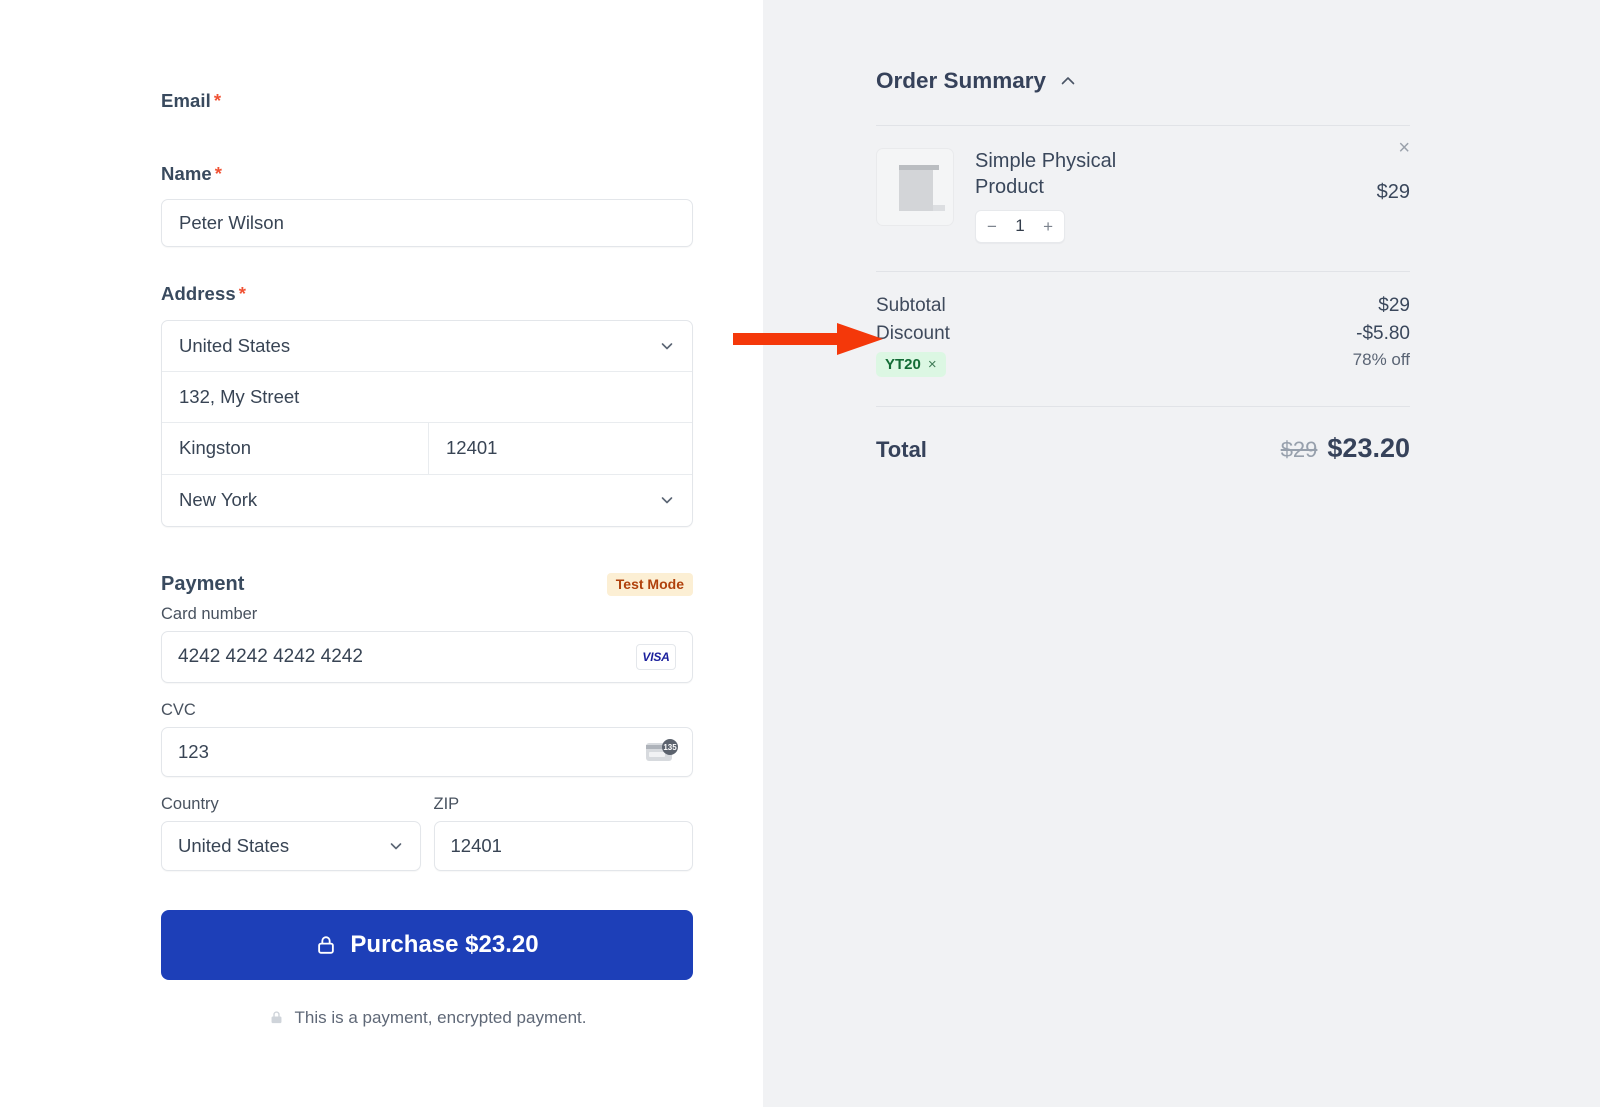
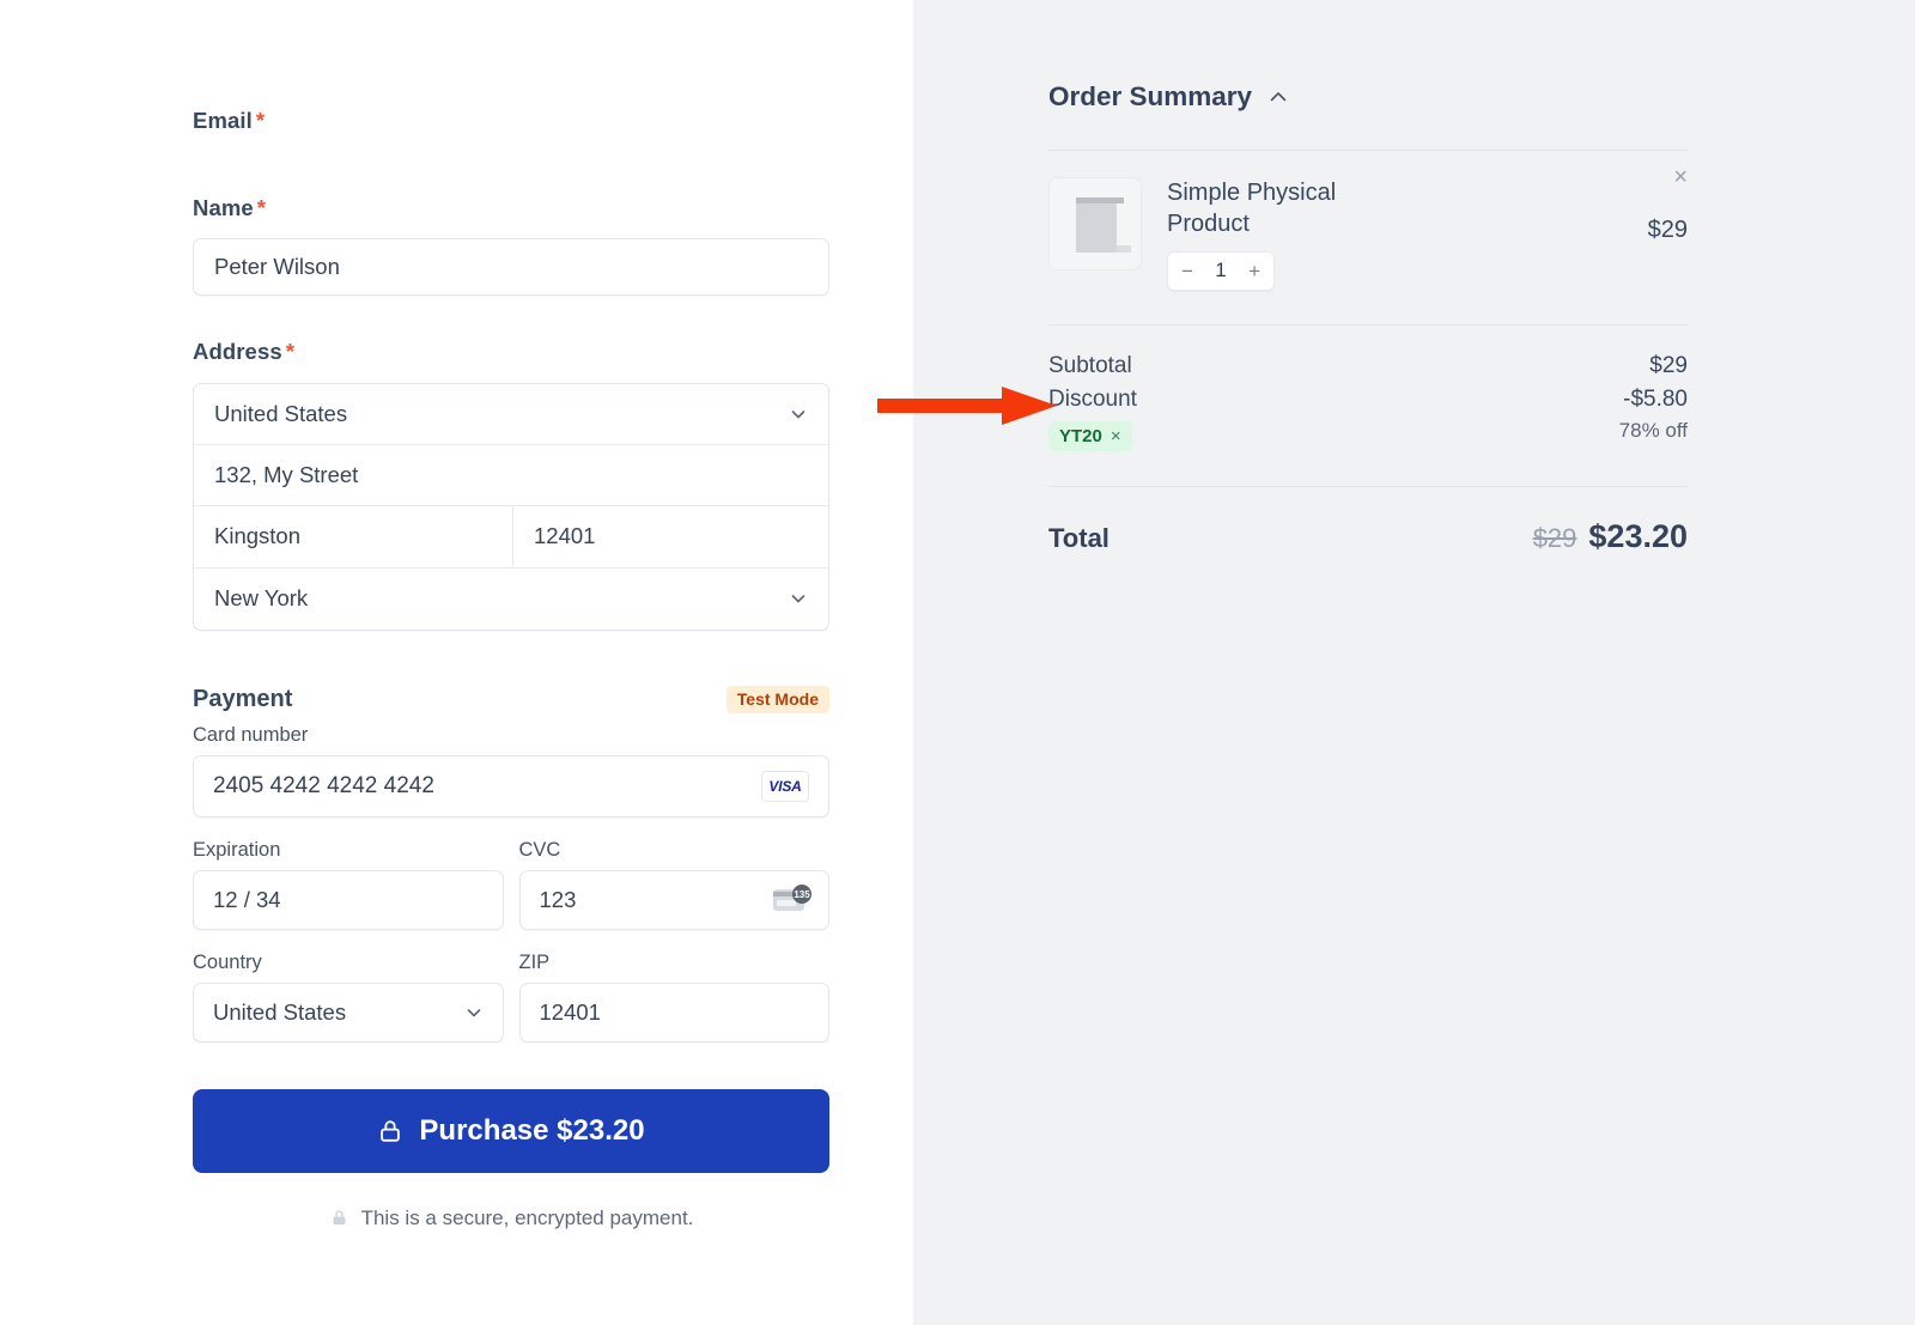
  Email *
  Name *
  Peter Wilson
  Address *
  United States
  132, My Street
  Kingston
  12401
  New York
  Payment
  Test Mode
  Card number
- 4242 4242 4242 4242
+ 2405 4242 4242 4242
  VISA
+ Expiration
+ 12 / 34
  CVC
  123
  135
  Country
  United States
  ZIP
  12401
  Purchase $23.20
- This is a payment, encrypted payment.
+ This is a secure, encrypted payment.
  Order Summary
  Simple Physical Product
  −
  1
  +
  ×
  $29
  Subtotal
  $29
  Discount
  YT20
  ×
  -$5.80
  78% off
  Total
  $29
  $23.20
